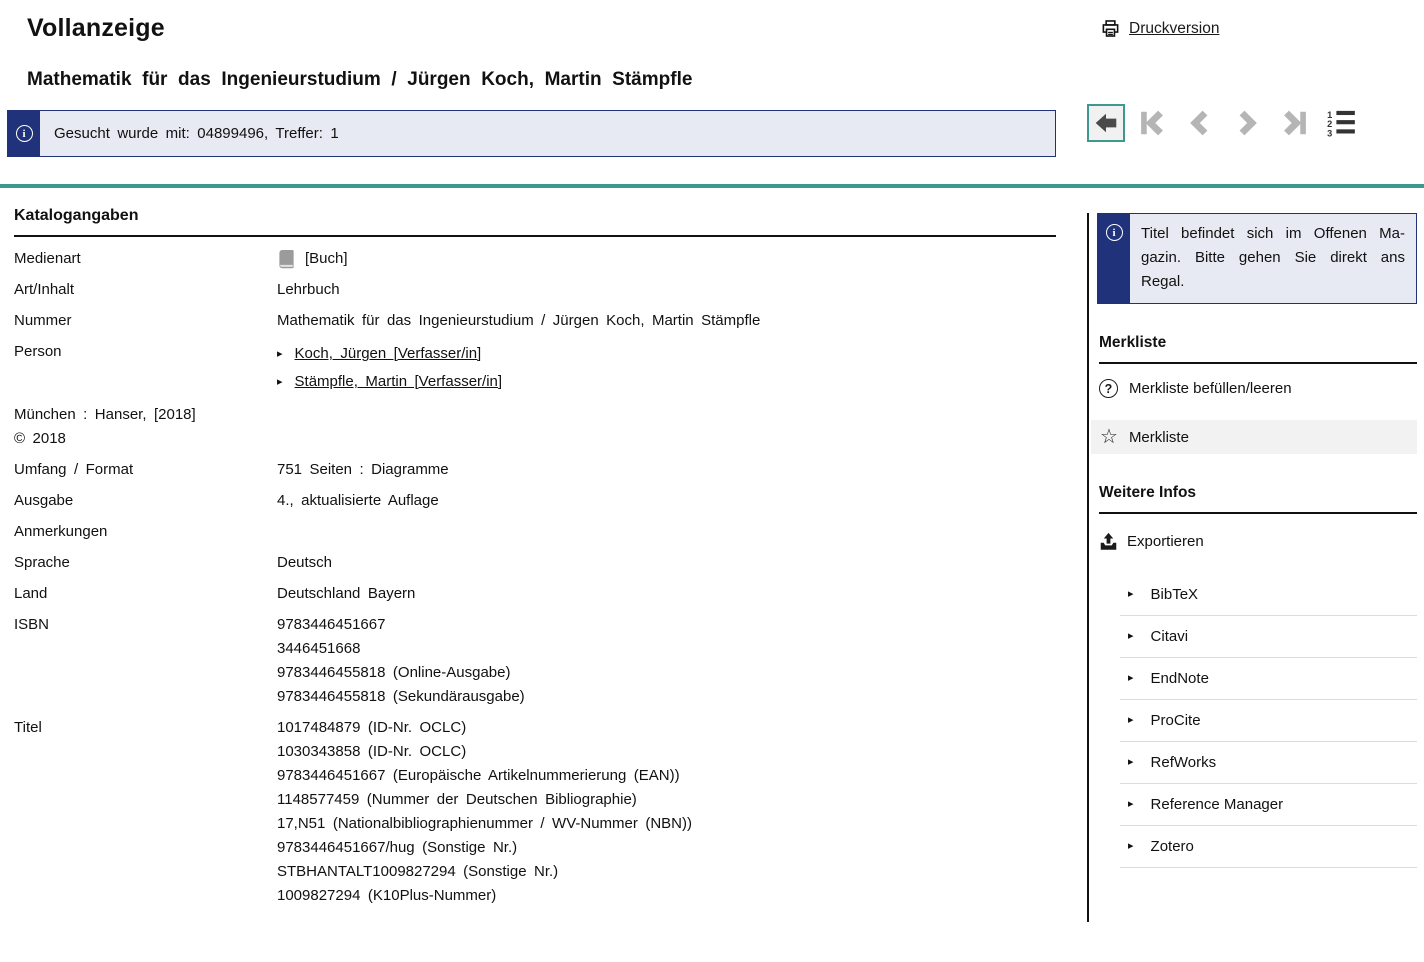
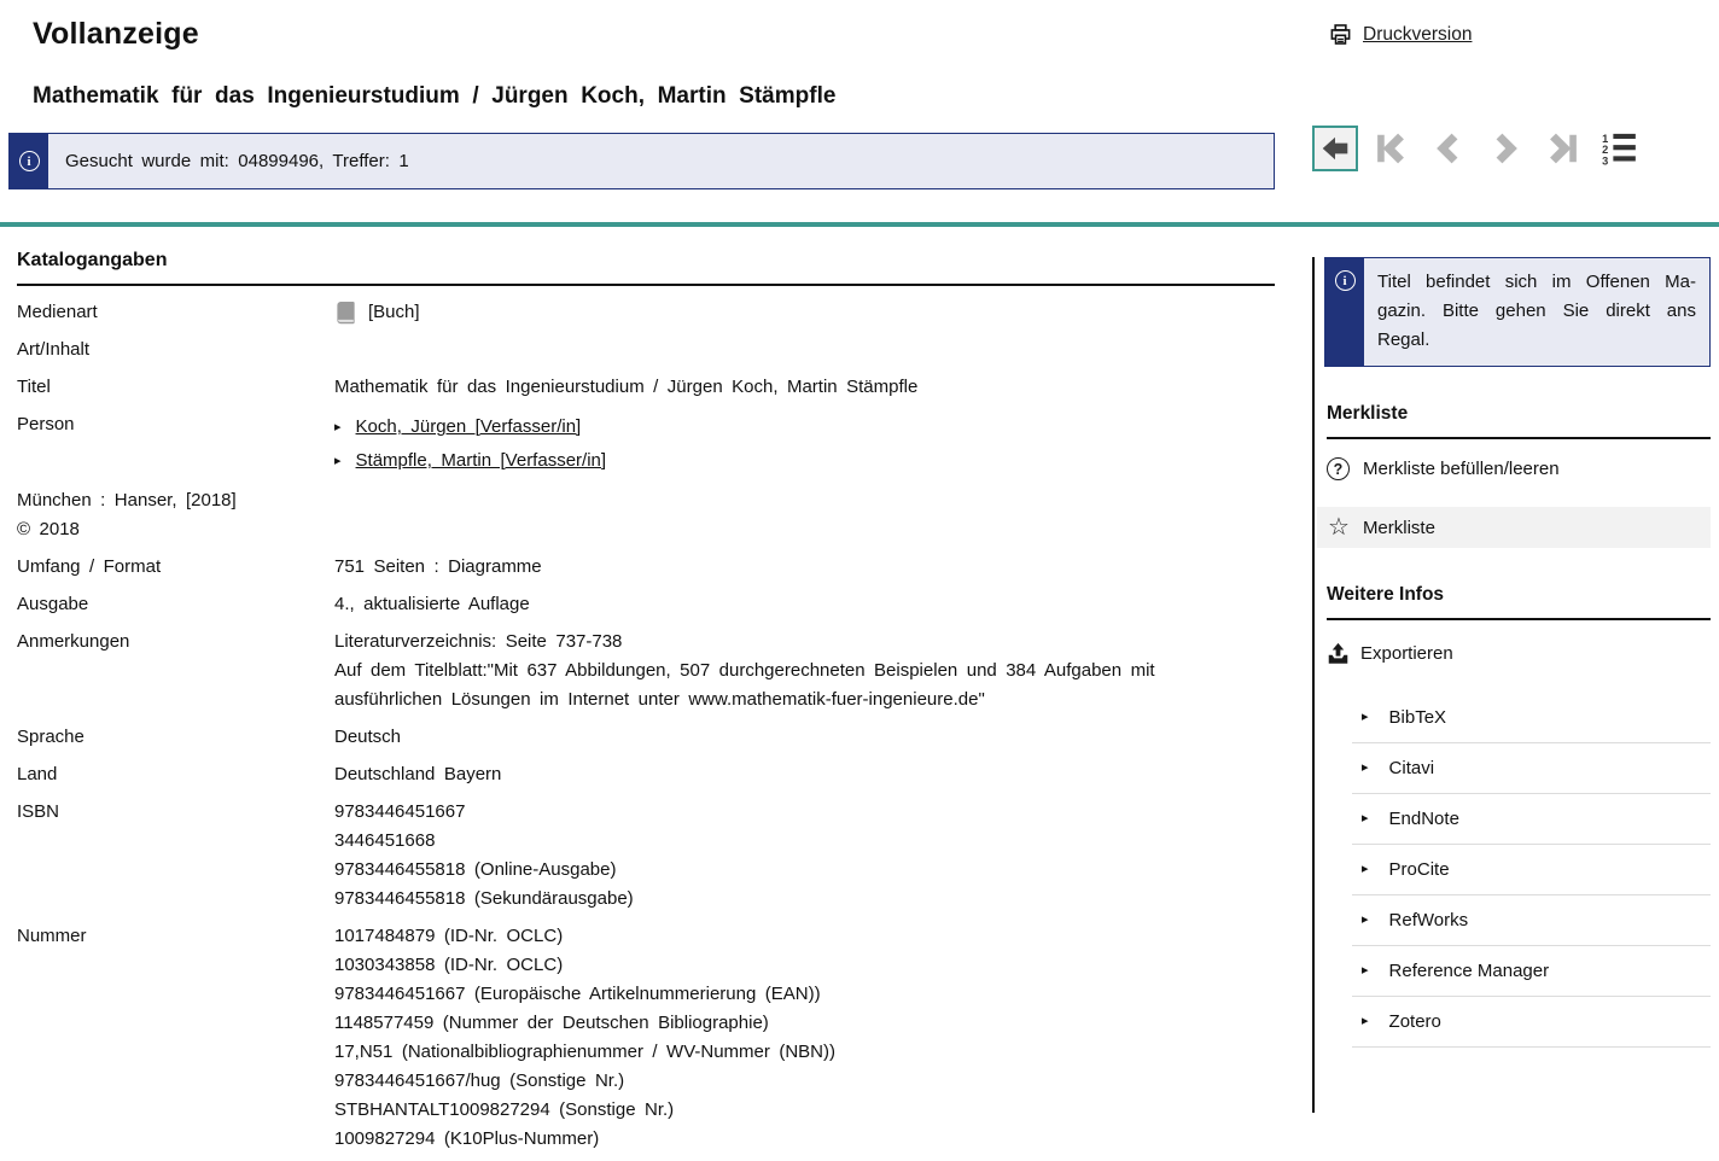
  Vollanzeige
  Druckversion
  Mathematik für das Ingenieurstudium / Jürgen Koch, Martin Stämpfle
  i
  Gesucht wurde mit: 04899496, Treffer: 1
  1
  2
  3
  Katalogangaben
  Medienart
  [Buch]
  Art/Inhalt
- Lehrbuch
- Nummer
+ Titel
  Mathematik für das Ingenieurstudium / Jürgen Koch, Martin Stämpfle
  Person
  ▸
  Koch, Jürgen [Verfasser/in]
  ▸
  Stämpfle, Martin [Verfasser/in]
  München : Hanser, [2018]
  © 2018
  Umfang / Format
  751 Seiten : Diagramme
  Ausgabe
  4., aktualisierte Auflage
  Anmerkungen
+ Literaturverzeichnis: Seite 737-738
+ Auf dem Titelblatt:"Mit 637 Abbildungen, 507 durchgerechneten Beispielen und 384 Aufgaben mit ausführlichen Lösungen im Internet unter www.mathematik-fuer-ingenieure.de"
  Sprache
  Deutsch
  Land
  Deutschland Bayern
  ISBN
  9783446451667
  3446451668
  9783446455818 (Online-Ausgabe)
  9783446455818 (Sekundärausgabe)
- Titel
+ Nummer
  1017484879 (ID-Nr. OCLC)
  1030343858 (ID-Nr. OCLC)
  9783446451667 (Europäische Artikelnummerierung (EAN))
  1148577459 (Nummer der Deutschen Bibliographie)
  17,N51 (Nationalbibliographienummer / WV-Nummer (NBN))
  9783446451667/hug (Sonstige Nr.)
  STBHANTALT1009827294 (Sonstige Nr.)
  1009827294 (K10Plus-Nummer)
  i
  Titel befindet sich im Offenen Ma­gazin. Bitte gehen Sie direkt ans Regal.
  Merkliste
  ?
  Merkliste befüllen/leeren
  ☆
  Merkliste
  Weitere Infos
  Exportieren
  ▸
  BibTeX
  ▸
  Citavi
  ▸
  EndNote
  ▸
  ProCite
  ▸
  RefWorks
  ▸
  Reference Manager
  ▸
  Zotero
